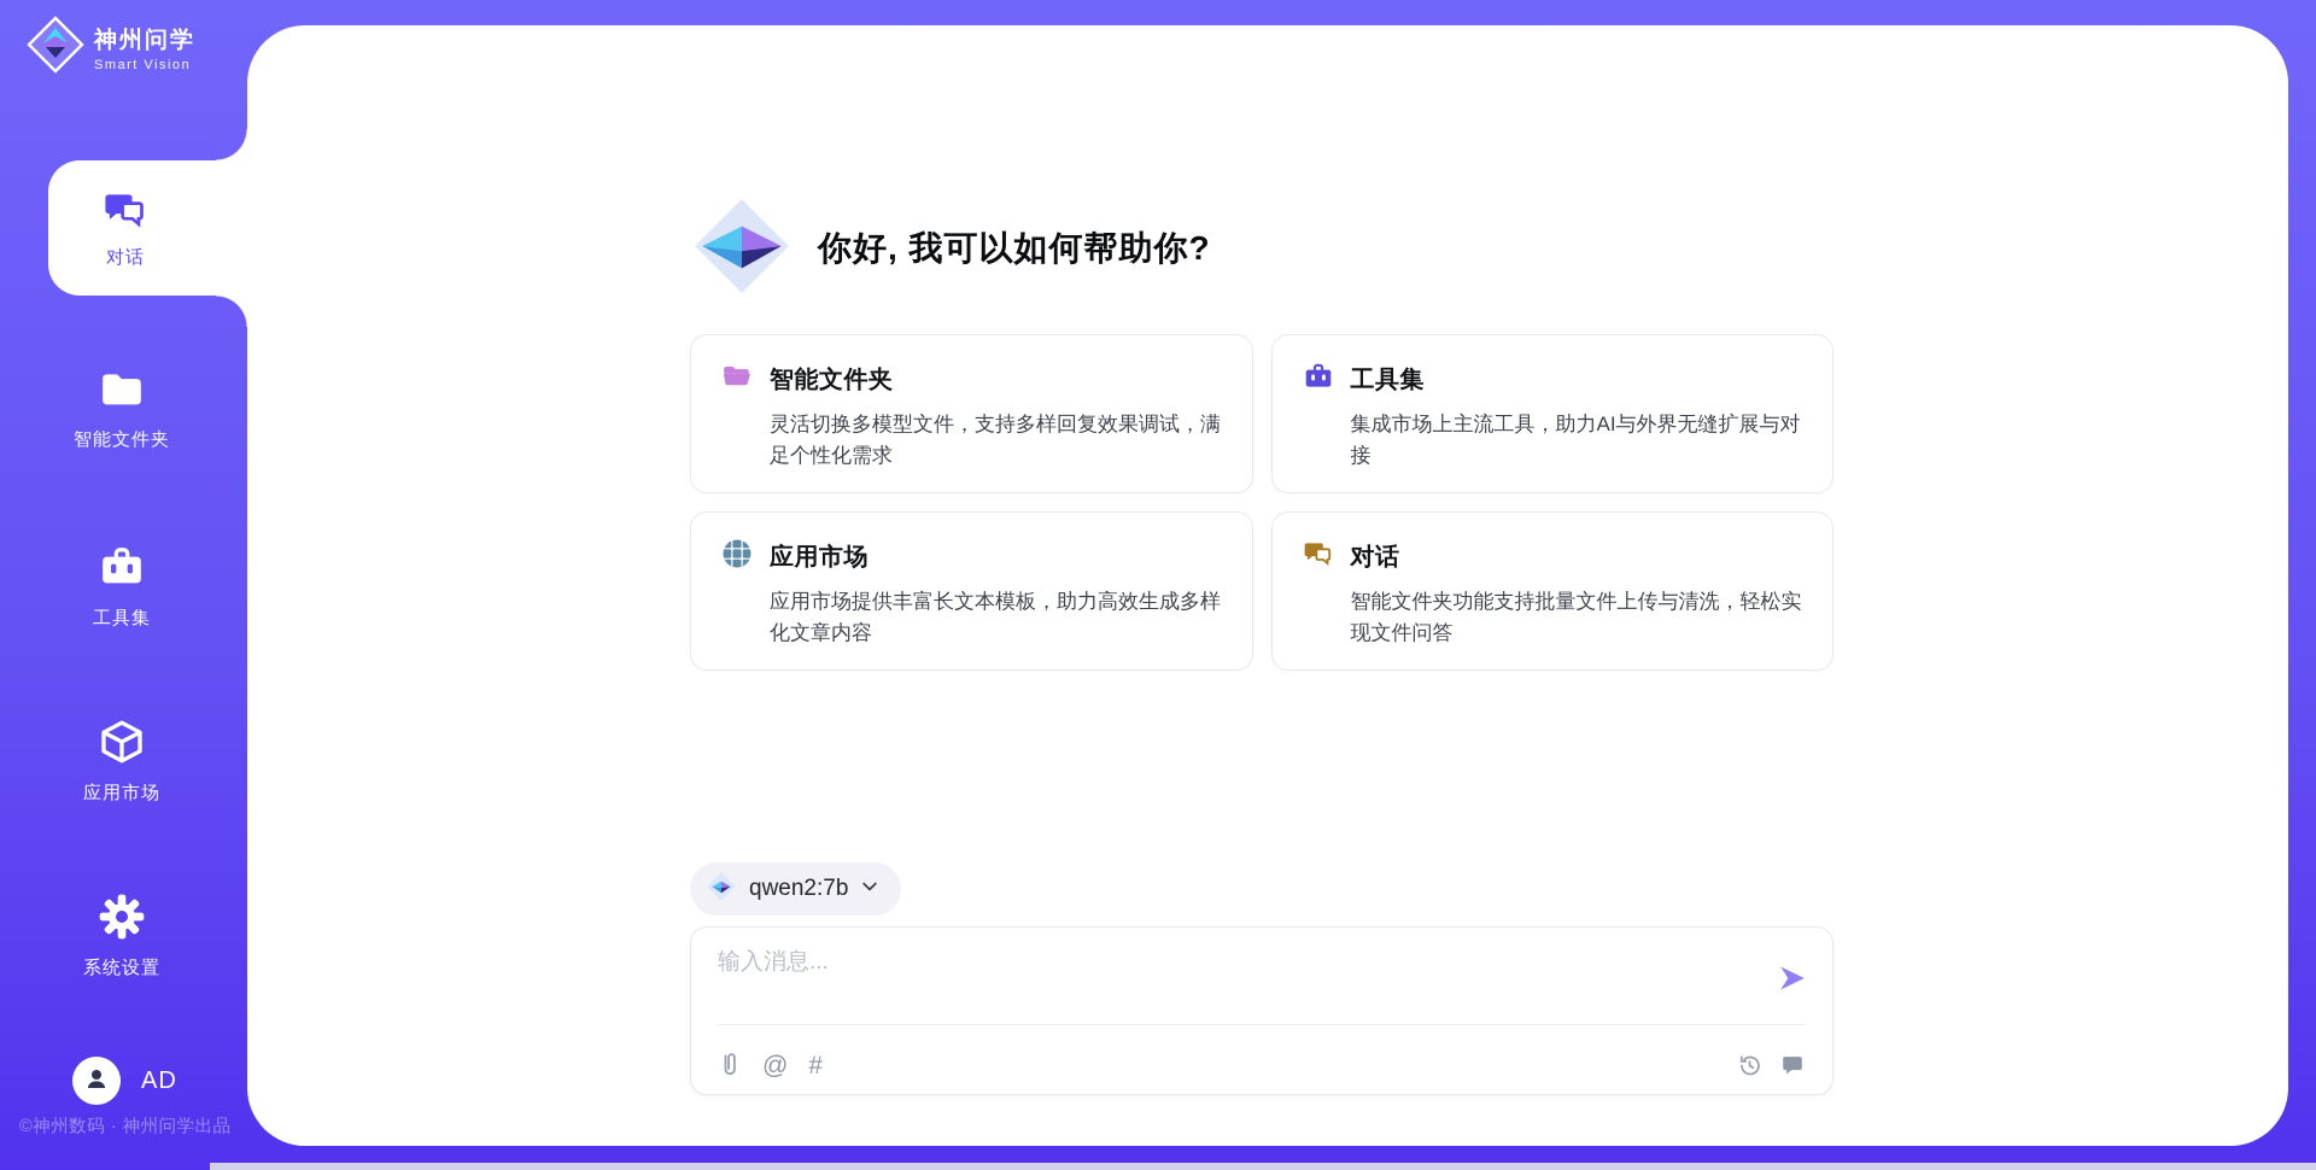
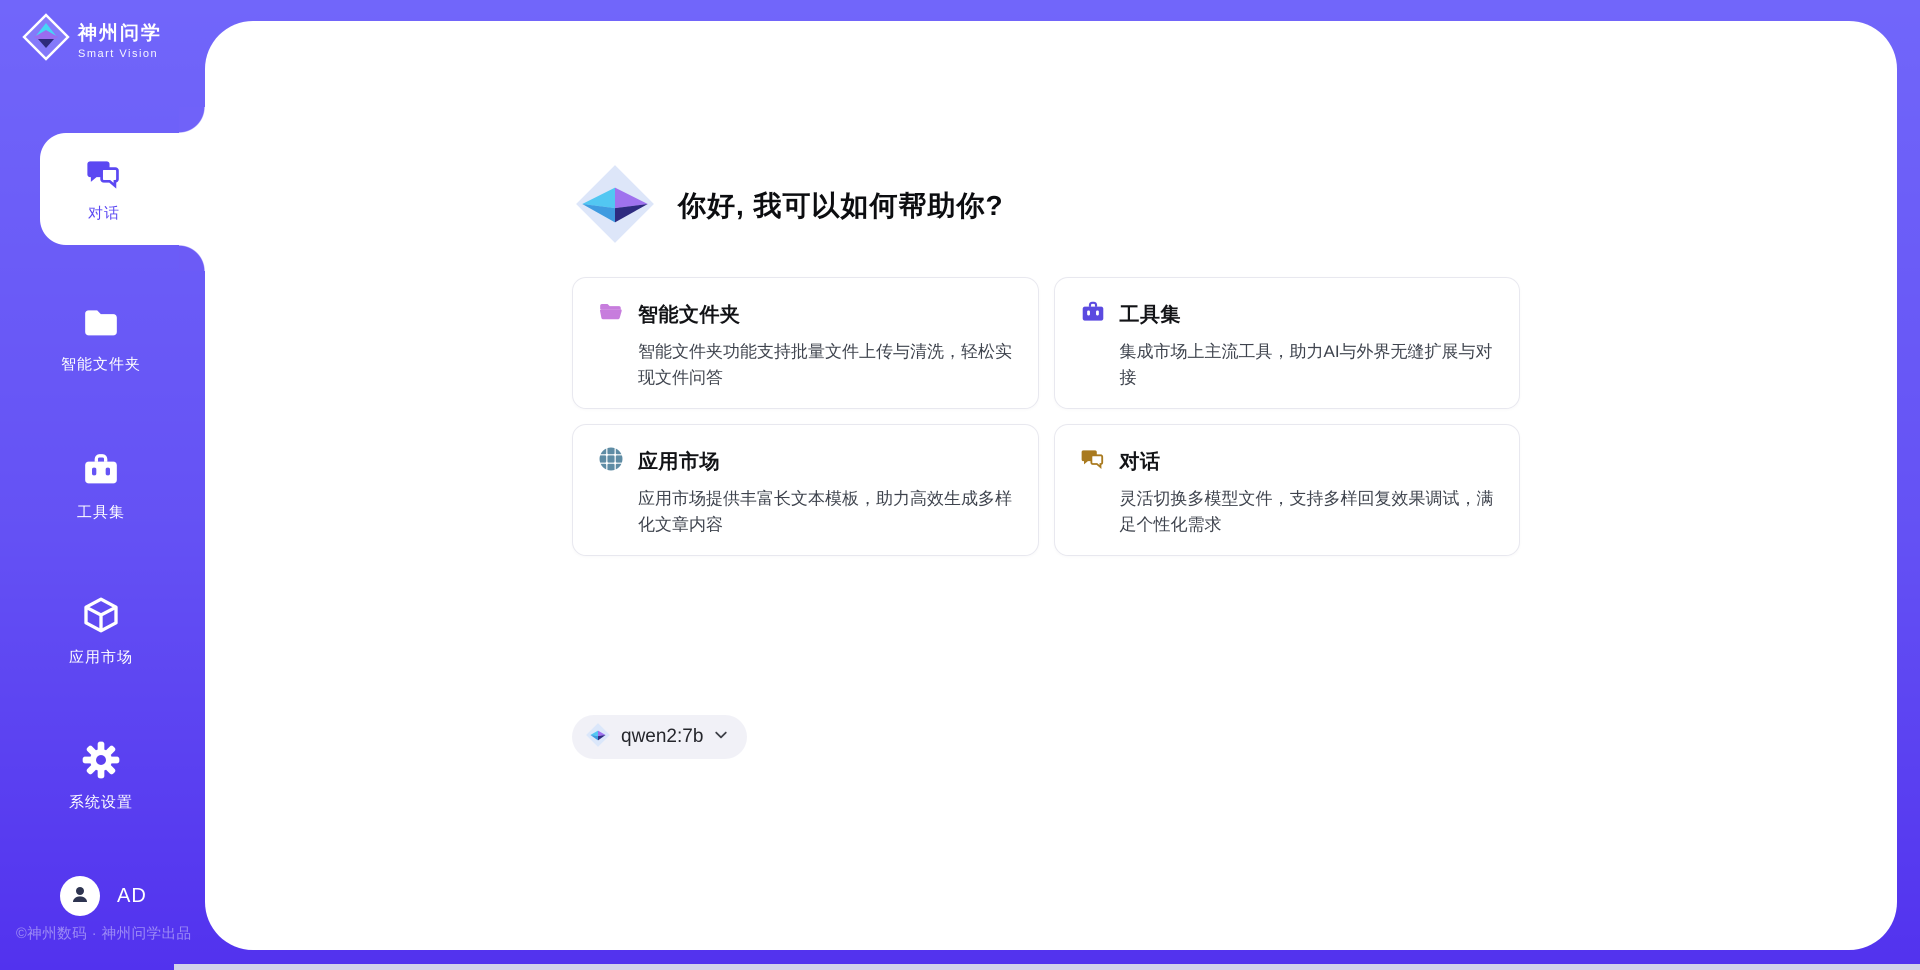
  神州问学
  Smart Vision
  对话
  智能文件夹
  工具集
  应用市场
  系统设置
  AD
  ©神州数码 · 神州问学出品
  你好, 我可以如何帮助你?
  智能文件夹
- 灵活切换多模型文件，支持多样回复效果调试，满足个性化需求
+ 智能文件夹功能支持批量文件上传与清洗，轻松实现文件问答
  工具集
  集成市场上主流工具，助力AI与外界无缝扩展与对接
  应用市场
  应用市场提供丰富长文本模板，助力高效生成多样化文章内容
  对话
- 智能文件夹功能支持批量文件上传与清洗，轻松实现文件问答
+ 灵活切换多模型文件，支持多样回复效果调试，满足个性化需求
  qwen2:7b
- 输入消息...
- @
- #
